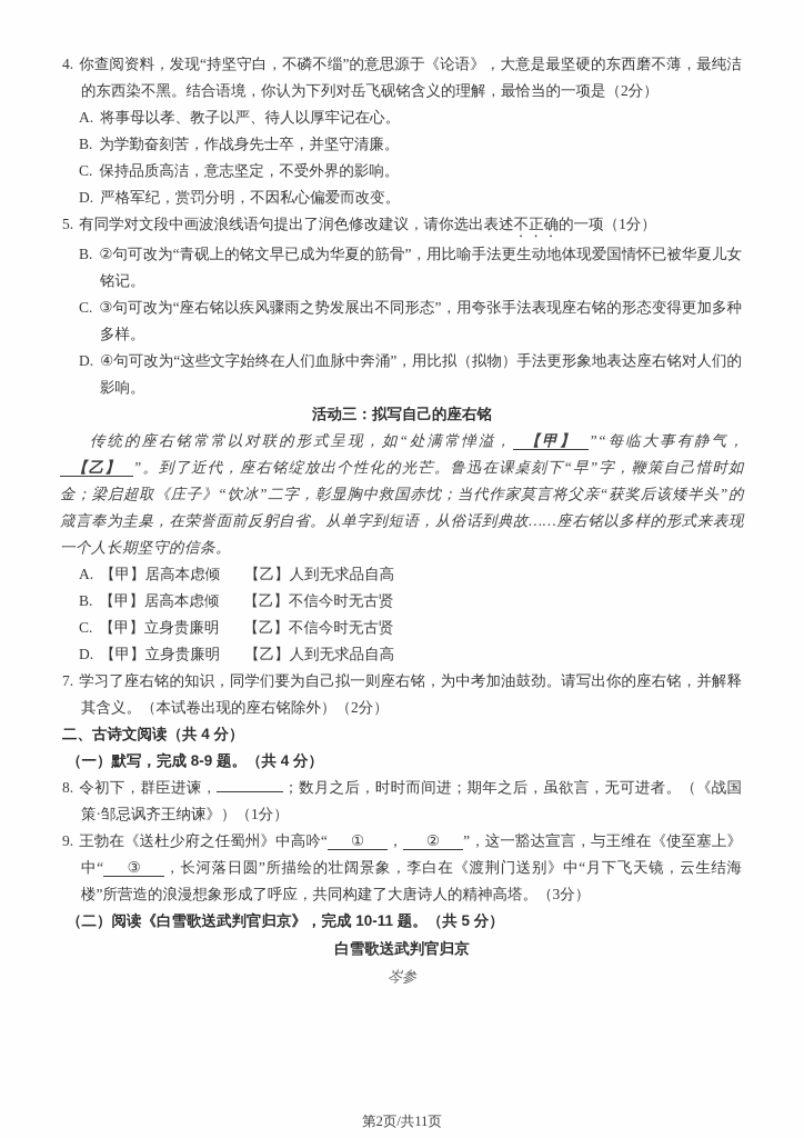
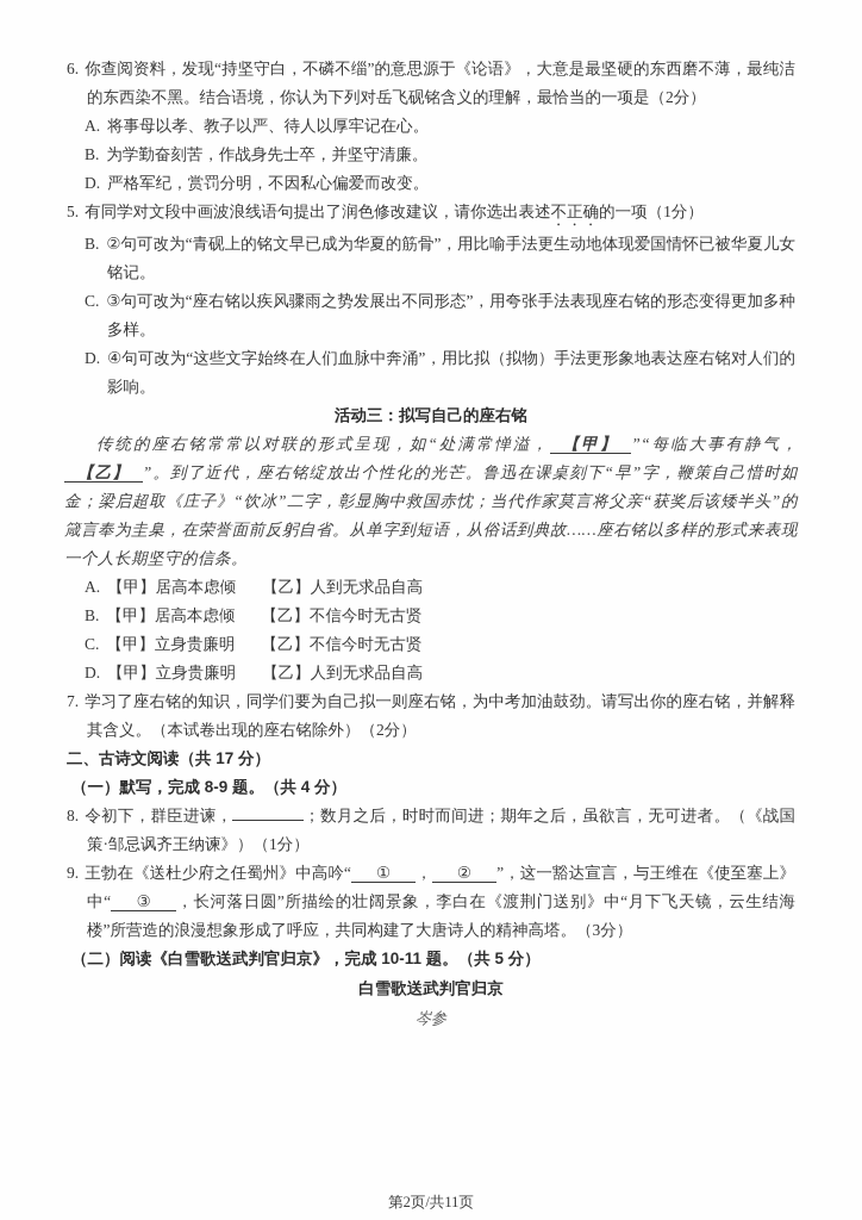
- 4. 你查阅资料，发现“持坚守白，不磷不缁”的意思源于《论语》，大意是最坚硬的东西磨不薄，最纯洁的东西染不黑。结合语境，你认为下列对岳飞砚铭含义的理解，最恰当的一项是（2分）
+ 6. 你查阅资料，发现“持坚守白，不磷不缁”的意思源于《论语》，大意是最坚硬的东西磨不薄，最纯洁的东西染不黑。结合语境，你认为下列对岳飞砚铭含义的理解，最恰当的一项是（2分）
  A. 将事母以孝、教子以严、待人以厚牢记在心。
  B. 为学勤奋刻苦，作战身先士卒，并坚守清廉。
- C. 保持品质高洁，意志坚定，不受外界的影响。
  D. 严格军纪，赏罚分明，不因私心偏爱而改变。
  5. 有同学对文段中画波浪线语句提出了润色修改建议，请你选出表述不正确的一项（1分）
  B. ②句可改为“青砚上的铭文早已成为华夏的筋骨”，用比喻手法更生动地体现爱国情怀已被华夏儿女铭记。
  C. ③句可改为“座右铭以疾风骤雨之势发展出不同形态”，用夸张手法表现座右铭的形态变得更加多种多样。
  D. ④句可改为“这些文字始终在人们血脉中奔涌”，用比拟（拟物）手法更形象地表达座右铭对人们的影响。
  活动三：拟写自己的座右铭
  传统的座右铭常常以对联的形式呈现，如“处满常惮溢， 【甲】 ”“每临大事有静气，【乙】 ”。到了近代，座右铭绽放出个性化的光芒。鲁迅在课桌刻下“早”字，鞭策自己惜时如金；梁启超取《庄子》“饮冰”二字，彰显胸中救国赤忱；当代作家莫言将父亲“获奖后该矮半头”的箴言奉为圭臬，在荣誉面前反躬自省。从单字到短语，从俗话到典故……座右铭以多样的形式来表现一个人长期坚守的信条。
  A. 【甲】居高本虑倾 【乙】人到无求品自高
  B. 【甲】居高本虑倾 【乙】不信今时无古贤
  C. 【甲】立身贵廉明 【乙】不信今时无古贤
  D. 【甲】立身贵廉明 【乙】人到无求品自高
  7. 学习了座右铭的知识，同学们要为自己拟一则座右铭，为中考加油鼓劲。请写出你的座右铭，并解释其含义。（本试卷出现的座右铭除外）（2分）
- 二、古诗文阅读（共 4 分）
+ 二、古诗文阅读（共 17 分）
  （一）默写，完成 8-9 题。（共 4 分）
  8. 令初下，群臣进谏， ；数月之后，时时而间进；期年之后，虽欲言，无可进者。（《战国策·邹忌讽齐王纳谏》）（1分）
  9. 王勃在《送杜少府之任蜀州》中高吟“ ① ， ② ”，这一豁达宣言，与王维在《使至塞上》中“ ③ ，长河落日圆”所描绘的壮阔景象，李白在《渡荆门送别》中“月下飞天镜，云生结海楼”所营造的浪漫想象形成了呼应，共同构建了大唐诗人的精神高塔。（3分）
  （二）阅读《白雪歌送武判官归京》，完成 10-11 题。（共 5 分）
  白雪歌送武判官归京
  岑参
  第2页/共11页
